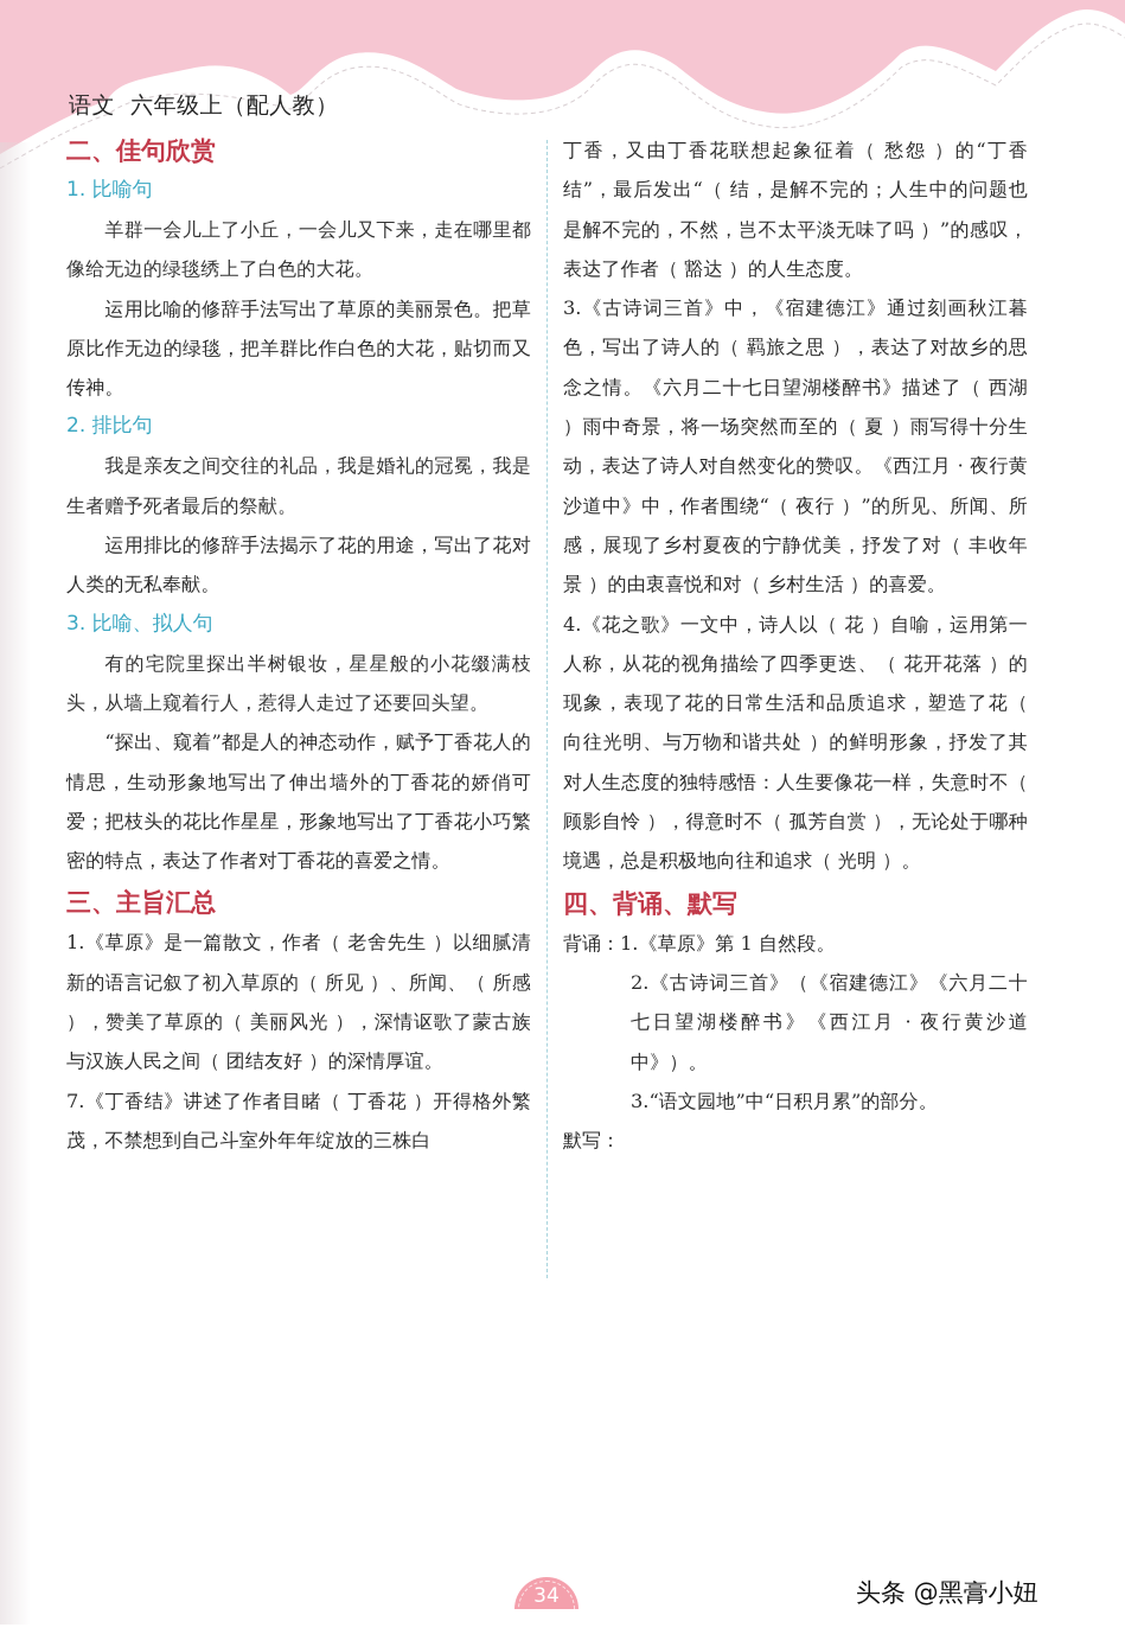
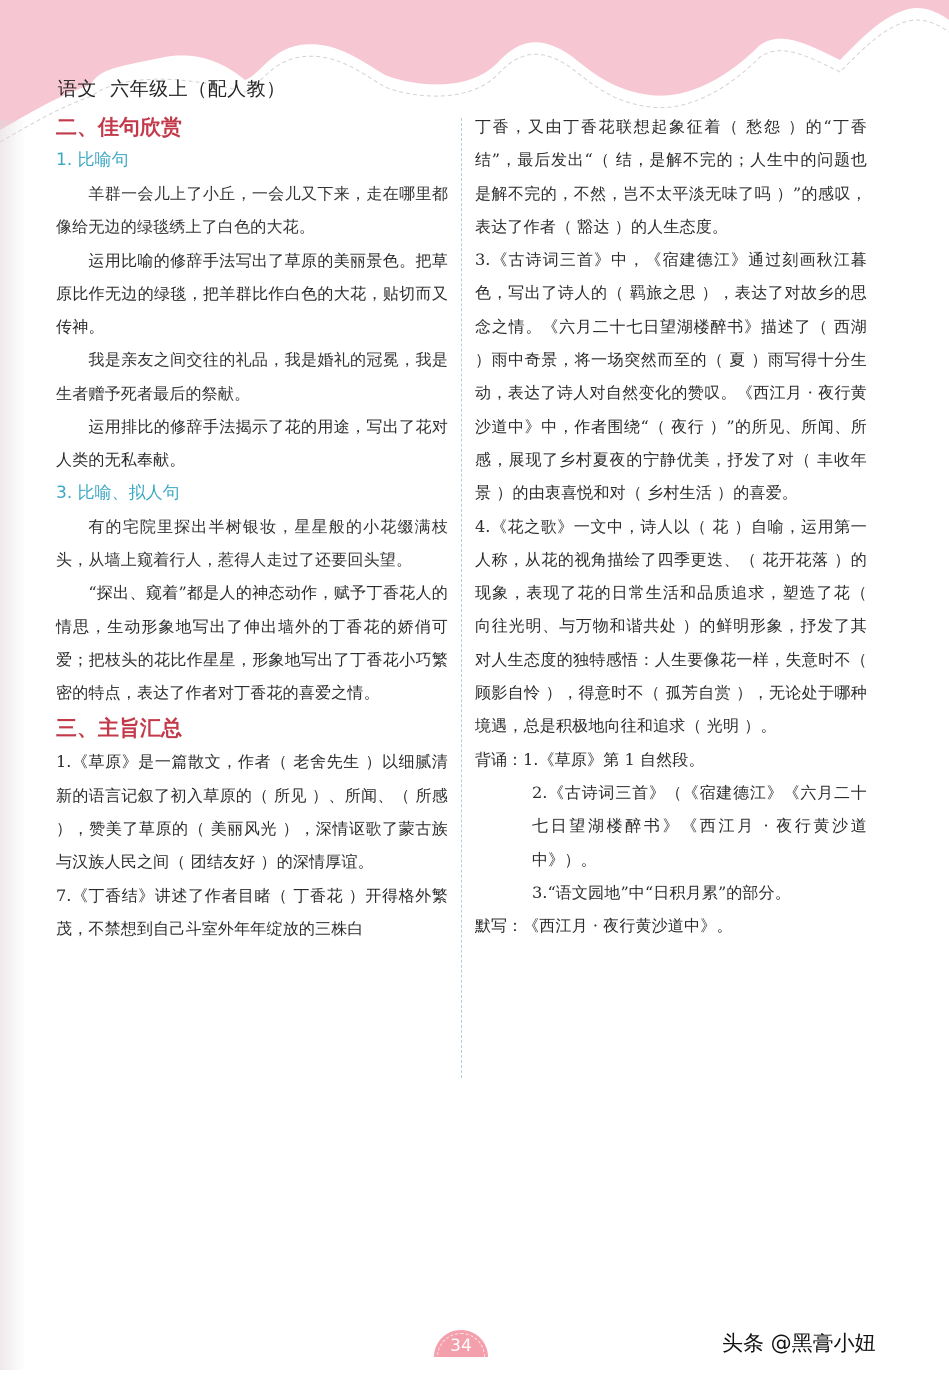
  语文 六年级上（配人教）
  二、佳句欣赏
  1. 比喻句
  羊群一会儿上了小丘，一会儿又下来，走在哪里都像给无边的绿毯绣上了白色的大花。
  运用比喻的修辞手法写出了草原的美丽景色。把草原比作无边的绿毯，把羊群比作白色的大花，贴切而又传神。
- 2. 排比句
  我是亲友之间交往的礼品，我是婚礼的冠冕，我是生者赠予死者最后的祭献。
  运用排比的修辞手法揭示了花的用途，写出了花对人类的无私奉献。
  3. 比喻、拟人句
  有的宅院里探出半树银妆，星星般的小花缀满枝头，从墙上窥着行人，惹得人走过了还要回头望。
  “探出、窥着”都是人的神态动作，赋予丁香花人的情思，生动形象地写出了伸出墙外的丁香花的娇俏可爱；把枝头的花比作星星，形象地写出了丁香花小巧繁密的特点，表达了作者对丁香花的喜爱之情。
  三、主旨汇总
  1.《草原》是一篇散文，作者（ 老舍先生 ）以细腻清新的语言记叙了初入草原的（ 所见 ）、所闻、（ 所感 ），赞美了草原的（ 美丽风光 ），深情讴歌了蒙古族与汉族人民之间（ 团结友好 ）的深情厚谊。
  7.《丁香结》讲述了作者目睹（ 丁香花 ）开得格外繁茂，不禁想到自己斗室外年年绽放的三株白
  丁香，又由丁香花联想起象征着（ 愁怨 ）的“丁香结”，最后发出“（ 结，是解不完的；人生中的问题也是解不完的，不然，岂不太平淡无味了吗 ）”的感叹，表达了作者（ 豁达 ）的人生态度。
  3.《古诗词三首》中，《宿建德江》通过刻画秋江暮色，写出了诗人的（ 羁旅之思 ），表达了对故乡的思念之情。《六月二十七日望湖楼醉书》描述了（ 西湖 ）雨中奇景，将一场突然而至的（ 夏 ）雨写得十分生动，表达了诗人对自然变化的赞叹。《西江月 · 夜行黄沙道中》中，作者围绕“（ 夜行 ）”的所见、所闻、所感，展现了乡村夏夜的宁静优美，抒发了对（ 丰收年景 ）的由衷喜悦和对（ 乡村生活 ）的喜爱。
  4.《花之歌》一文中，诗人以（ 花 ）自喻，运用第一人称，从花的视角描绘了四季更迭、（ 花开花落 ）的现象，表现了花的日常生活和品质追求，塑造了花（ 向往光明、与万物和谐共处 ）的鲜明形象，抒发了其对人生态度的独特感悟：人生要像花一样，失意时不（ 顾影自怜 ），得意时不（ 孤芳自赏 ），无论处于哪种境遇，总是积极地向往和追求（ 光明 ）。
- 四、背诵、默写
  背诵：
  1.《草原》第 1 自然段。
  2.《古诗词三首》（《宿建德江》《六月二十七日望湖楼醉书》《西江月 · 夜行黄沙道中》）。
  3.“语文园地”中“日积月累”的部分。
  默写：
+ 《西江月 · 夜行黄沙道中》。
  34
  头条 @黑膏小妞
